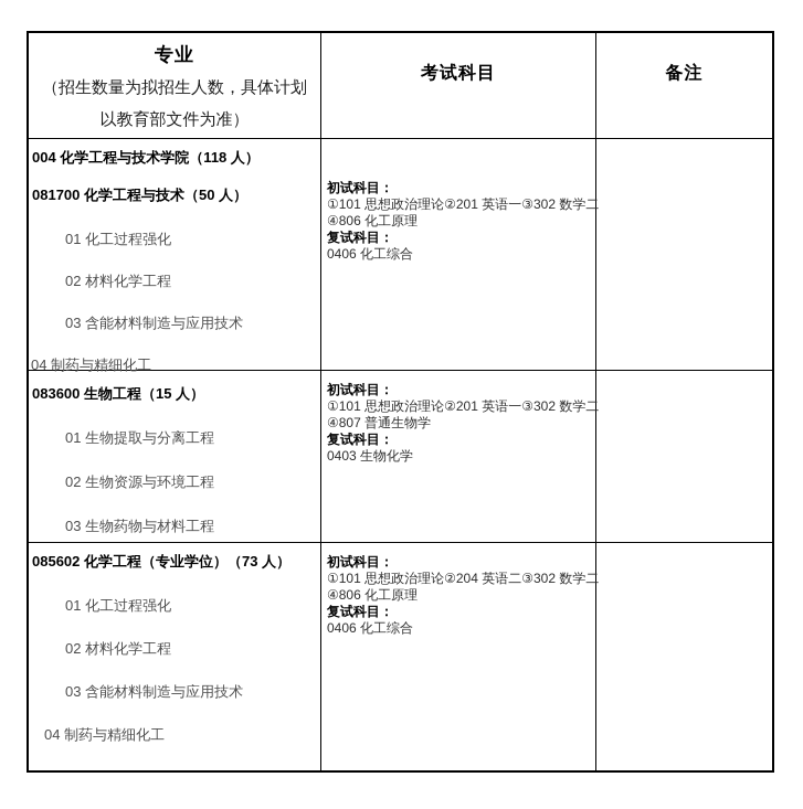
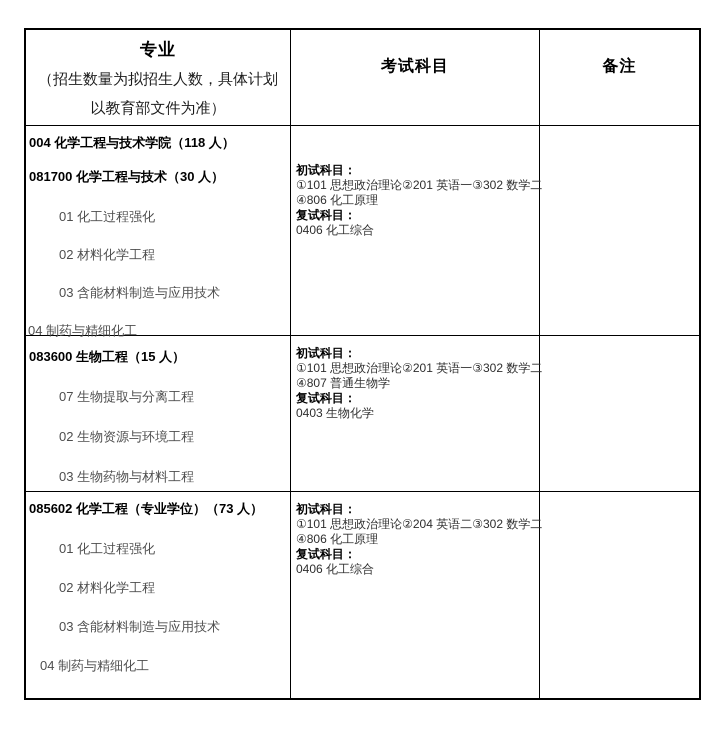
  专业
  （招生数量为拟招生人数，具体计划
  以教育部文件为准）
  考试科目
  备注
  004 化学工程与技术学院（118 人）
- 081700 化学工程与技术（50 人）
+ 081700 化学工程与技术（30 人）
  01 化工过程强化
  02 材料化学工程
  03 含能材料制造与应用技术
  04 制药与精细化工
  初试科目：
  ①101 思想政治理论②201 英语一③302 数学二
  ④806 化工原理
  复试科目：
  0406 化工综合
  083600 生物工程（15 人）
- 01 生物提取与分离工程
+ 07 生物提取与分离工程
  02 生物资源与环境工程
  03 生物药物与材料工程
  初试科目：
  ①101 思想政治理论②201 英语一③302 数学二
  ④807 普通生物学
  复试科目：
  0403 生物化学
  085602 化学工程（专业学位）（73 人）
  01 化工过程强化
  02 材料化学工程
  03 含能材料制造与应用技术
  04 制药与精细化工
  初试科目：
  ①101 思想政治理论②204 英语二③302 数学二
  ④806 化工原理
  复试科目：
  0406 化工综合
